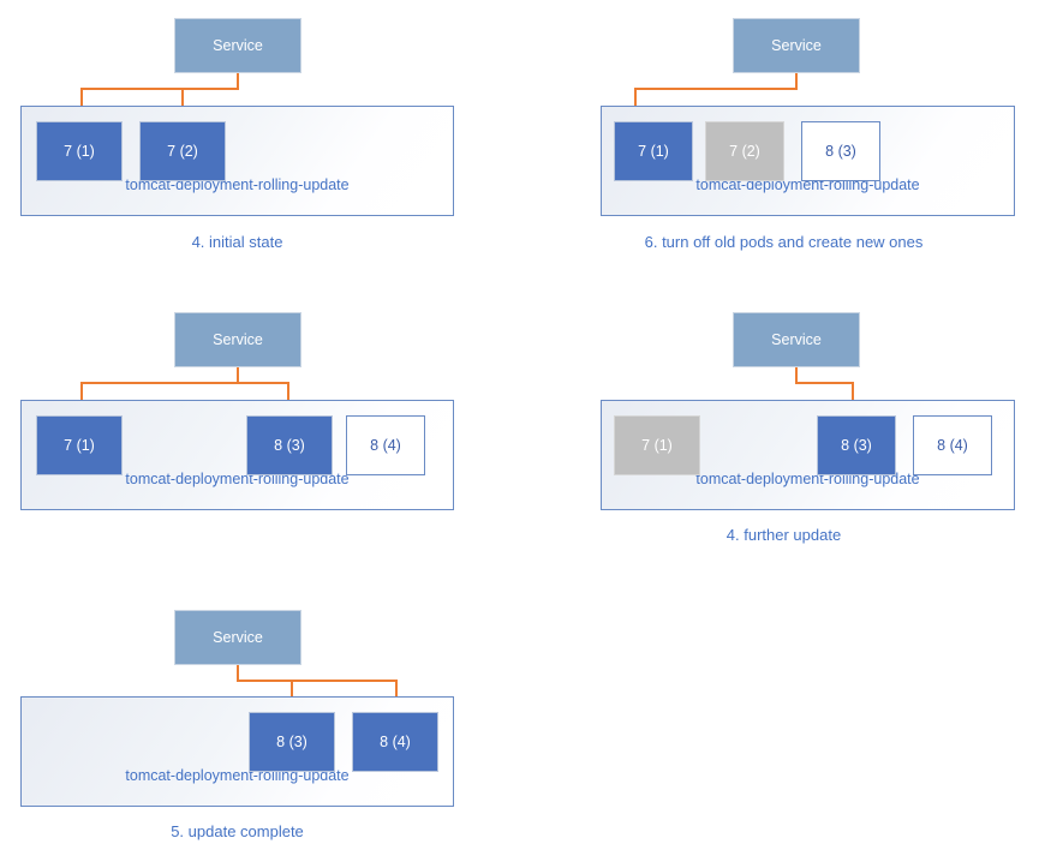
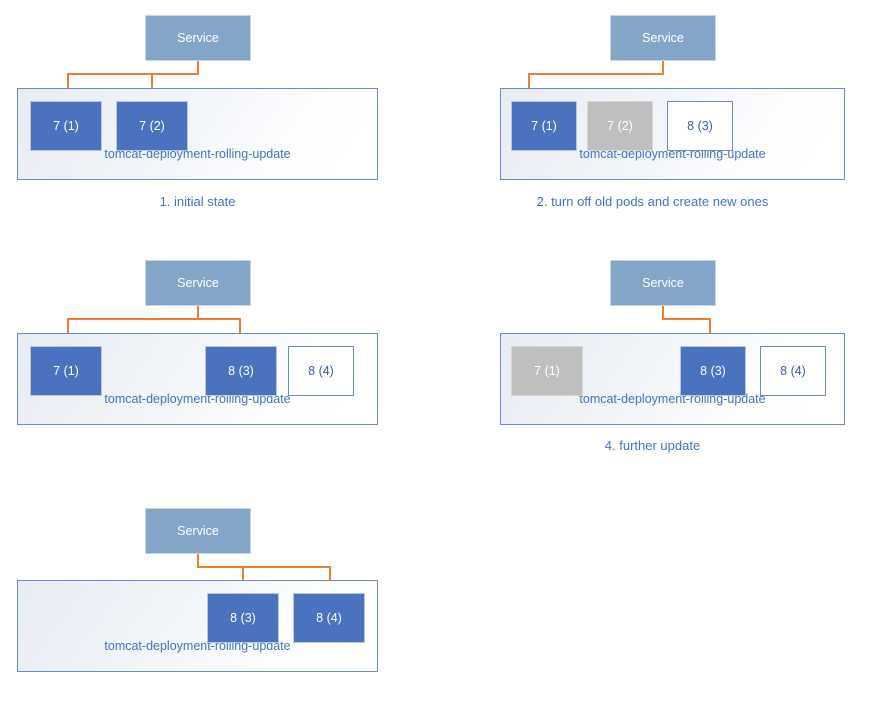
  Service
  tomcat-deployment-rolling-update
  7 (1)
  7 (2)
- 4. initial state
+ 1. initial state
  Service
  tomcat-deployment-rolling-update
  7 (1)
  7 (2)
  8 (3)
- 6. turn off old pods and create new ones
+ 2. turn off old pods and create new ones
  Service
  tomcat-deployment-rolling-update
  7 (1)
  8 (3)
  8 (4)
  Service
  tomcat-deployment-rolling-update
  7 (1)
  8 (3)
  8 (4)
  4. further update
  Service
  tomcat-deployment-rolling-update
  8 (3)
  8 (4)
- 5. update complete
